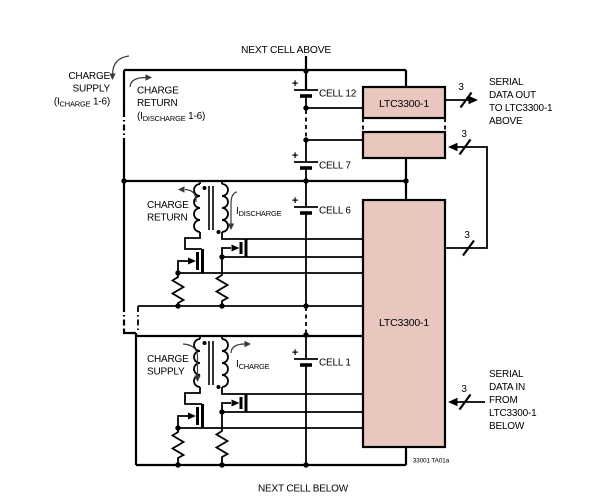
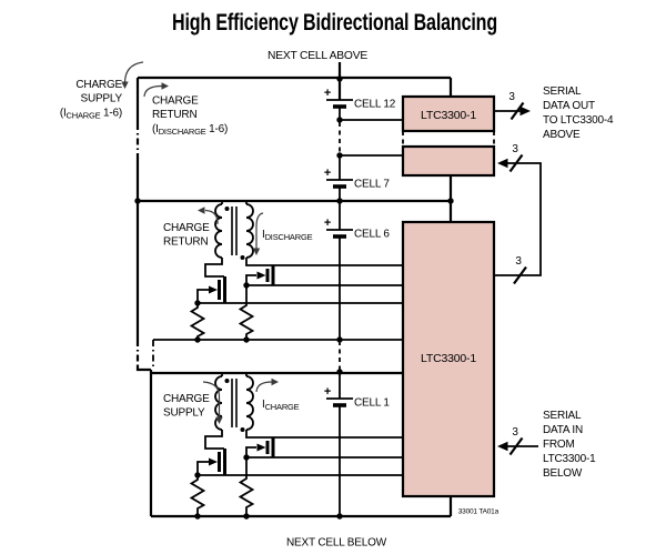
  LTC3300-1
  LTC3300-1
  +
  CELL 12
  +
  CELL 7
  +
  CELL 6
  +
  CELL 1
  3
  3
  3
  3
+ High Efficiency Bidirectional Balancing
  NEXT CELL ABOVE
  CHARGE
  SUPPLY
  (ICHARGE 1-6)
  CHARGE
  RETURN
  (IDISCHARGE 1-6)
  CHARGE
  RETURN
  IDISCHARGE
  CHARGE
  SUPPLY
  ICHARGE
  SERIAL
  DATA OUT
- TO LTC3300-1
+ TO LTC3300-4
  ABOVE
  SERIAL
  DATA IN
  FROM
  LTC3300-1
  BELOW
  NEXT CELL BELOW
